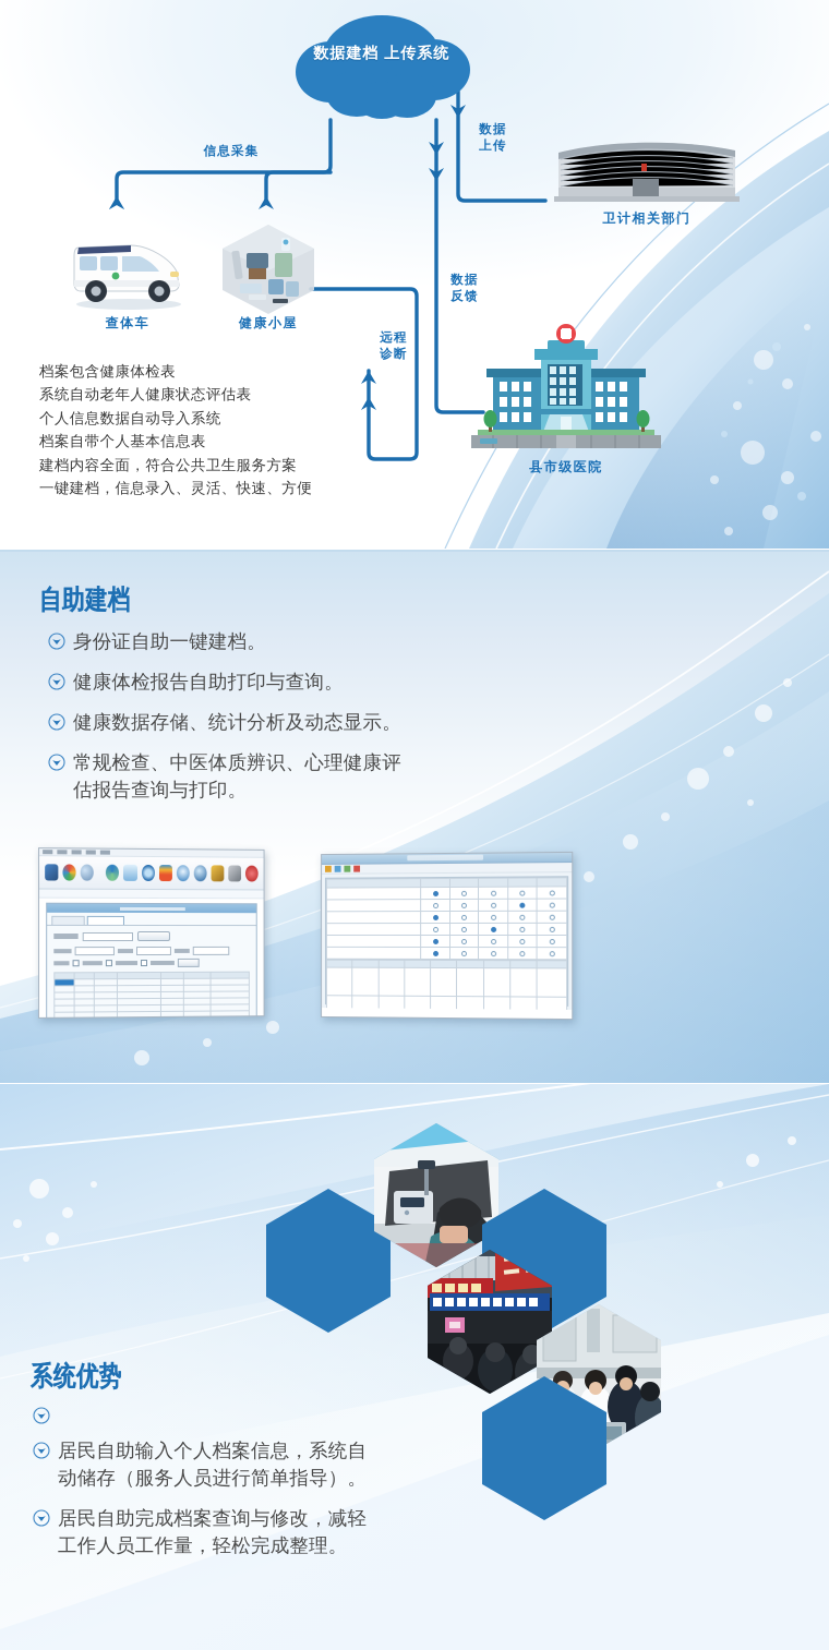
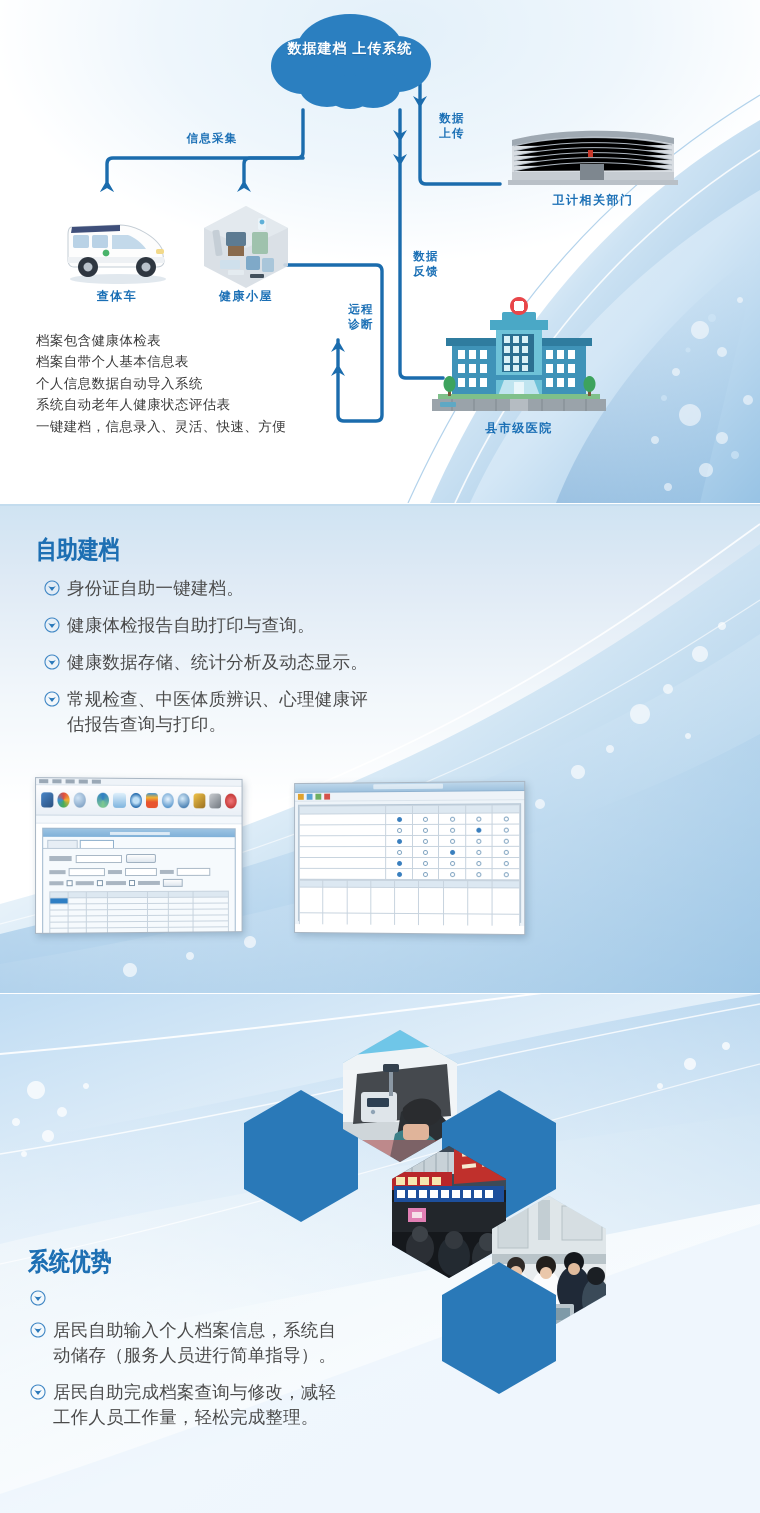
  数据建档 上传系统
  信息采集
  数据
  上传
  数据
  反馈
  远程
  诊断
  查体车
  健康小屋
  卫计相关部门
  县市级医院
  档案包含健康体检表
- 系统自动老年人健康状态评估表
+ 档案自带个人基本信息表
  个人信息数据自动导入系统
- 档案自带个人基本信息表
+ 系统自动老年人健康状态评估表
- 建档内容全面，符合公共卫生服务方案
  一键建档，信息录入、灵活、快速、方便
  自助建档
  身份证自助一键建档。
  健康体检报告自助打印与查询。
  健康数据存储、统计分析及动态显示。
  常规检查、中医体质辨识、心理健康评
  估报告查询与打印。
  系统优势
  居民自助输入个人档案信息，系统自
  动储存（服务人员进行简单指导）。
  居民自助完成档案查询与修改，减轻
  工作人员工作量，轻松完成整理。
